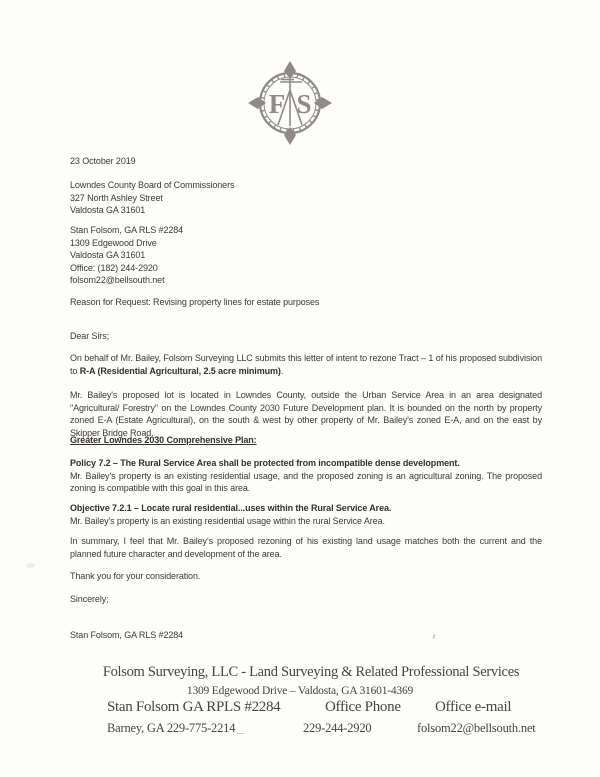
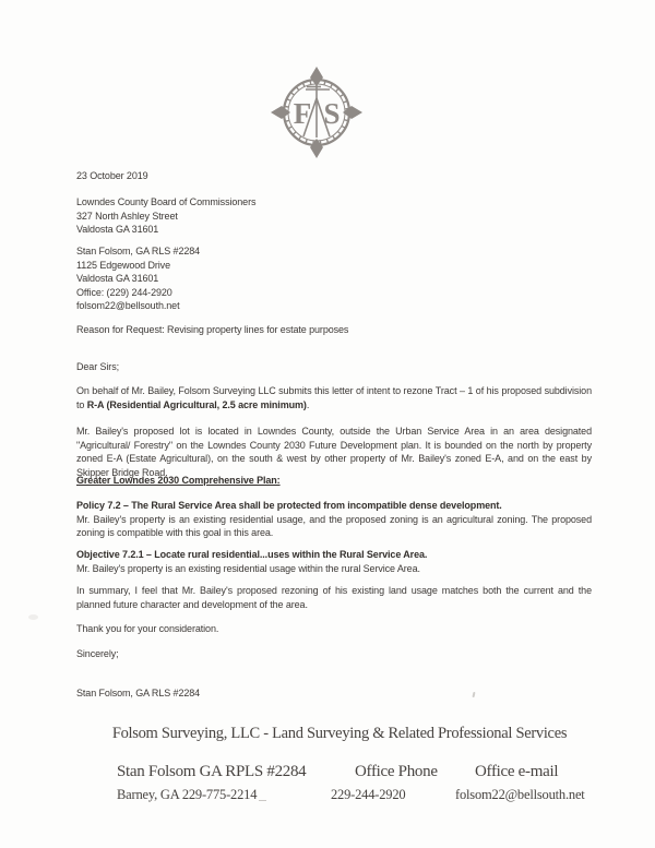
  F
  S
  23 October 2019
  Lowndes County Board of Commissioners
  327 North Ashley Street
  Valdosta GA 31601
  Stan Folsom, GA RLS #2284
- 1309 Edgewood Drive
+ 1125 Edgewood Drive
  Valdosta GA 31601
- Office: (182) 244-2920
+ Office: (229) 244-2920
  folsom22@bellsouth.net
  Reason for Request: Revising property lines for estate purposes
  Dear Sirs;
  On behalf of Mr. Bailey, Folsom Surveying LLC submits this letter of intent to rezone Tract – 1 of his proposed subdivision to R-A (Residential Agricultural, 2.5 acre minimum).
  Mr. Bailey's proposed lot is located in Lowndes County, outside the Urban Service Area in an area designated "Agricultural/ Forestry" on the Lowndes County 2030 Future Development plan. It is bounded on the north by property zoned E-A (Estate Agricultural), on the south & west by other property of Mr. Bailey's zoned E-A, and on the east by Skipper Bridge Road.
  Greater Lowndes 2030 Comprehensive Plan:
  Policy 7.2 – The Rural Service Area shall be protected from incompatible dense development.
  Mr. Bailey's property is an existing residential usage, and the proposed zoning is an agricultural zoning. The proposed zoning is compatible with this goal in this area.
  Objective 7.2.1 – Locate rural residential...uses within the Rural Service Area.
  Mr. Bailey's property is an existing residential usage within the rural Service Area.
  In summary, I feel that Mr. Bailey's proposed rezoning of his existing land usage matches both the current and the planned future character and development of the area.
  Thank you for your consideration.
  Sincerely;
  Stan Folsom, GA RLS #2284
  Folsom Surveying, LLC - Land Surveying & Related Professional Services
- 1309 Edgewood Drive – Valdosta, GA 31601-4369
  Stan Folsom GA RPLS #2284
  Office Phone
  Office e-mail
  Barney, GA 229-775-2214
  229-244-2920
  folsom22@bellsouth.net
